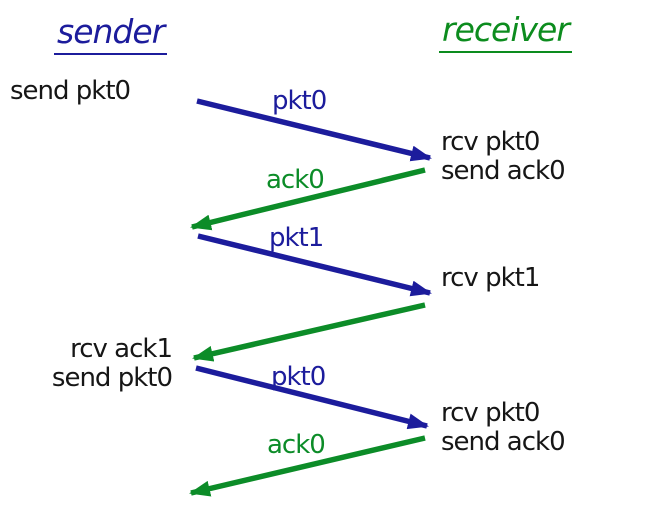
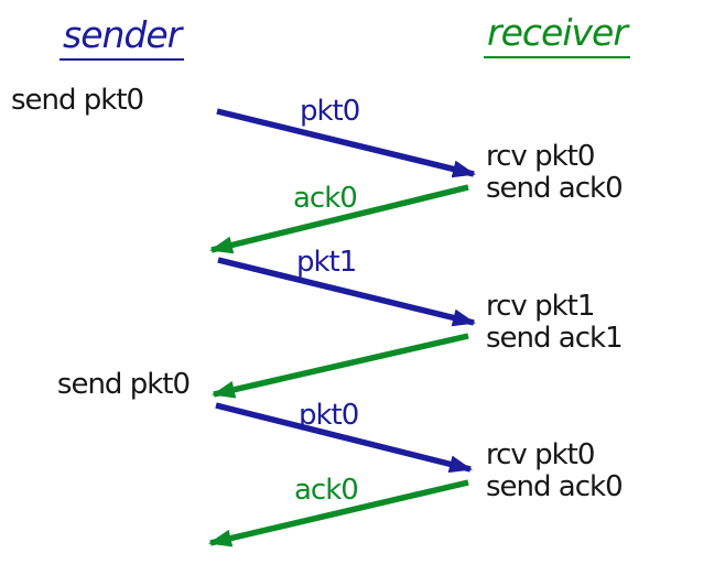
  sender
  receiver
  send pkt0
- rcv ack1
  send pkt0
  rcv pkt0
  send ack0
  rcv pkt1
+ send ack1
  rcv pkt0
  send ack0
  pkt0
  ack0
  pkt1
  pkt0
  ack0
